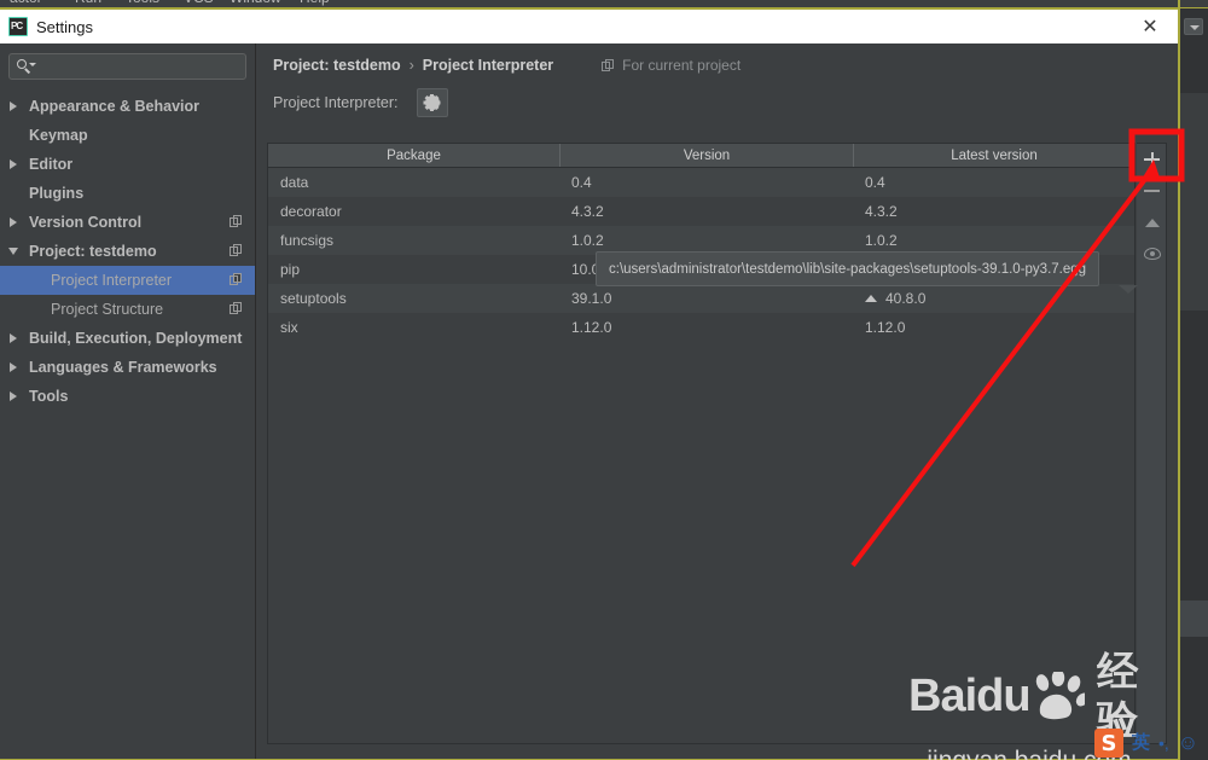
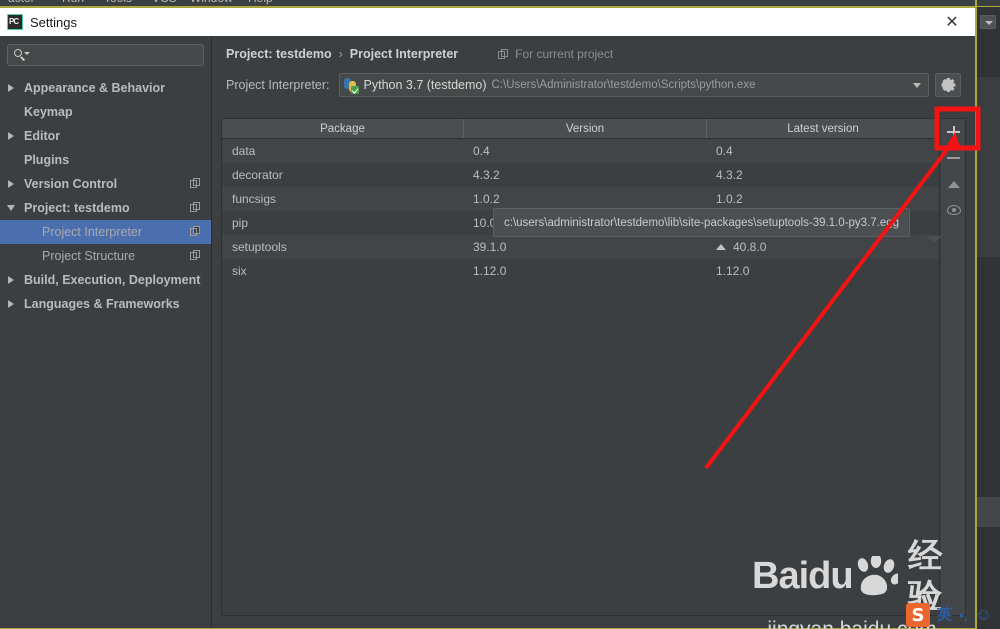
  PC
  Settings
  ✕
  Appearance & Behavior
  Keymap
  Editor
  Plugins
  Version Control
  Project: testdemo
  Project Interpreter
  Project Structure
  Build, Execution, Deployment
  Languages & Frameworks
- Tools
  Project: testdemo
  ›
  Project Interpreter
  For current project
  Project Interpreter:
+ Python 3.7 (testdemo)
+ C:\Users\Administrator\testdemo\Scripts\python.exe
  Package
  Version
  Latest version
  data
  0.4
  0.4
  decorator
  4.3.2
  4.3.2
  funcsigs
  1.0.2
  1.0.2
  pip
  setuptools
  39.1.0
  40.8.0
  six
  1.12.0
  1.12.0
  c:\users\administrator\testdemo\lib\site-packages\setuptools-39.1.0-py3.7.eg
  Baidu
  经验
  S
  英
  •,
  ☺
